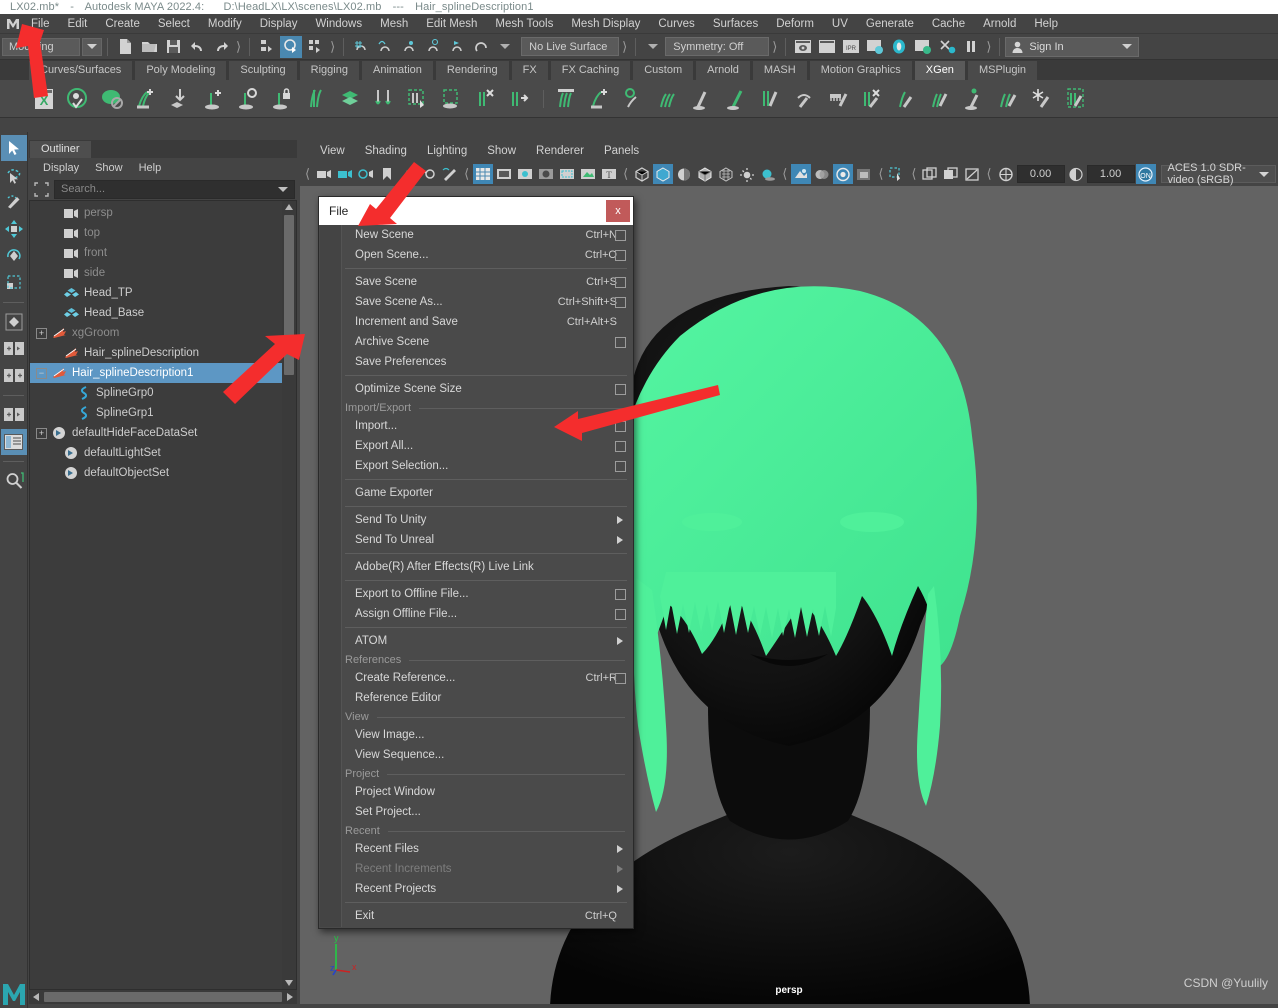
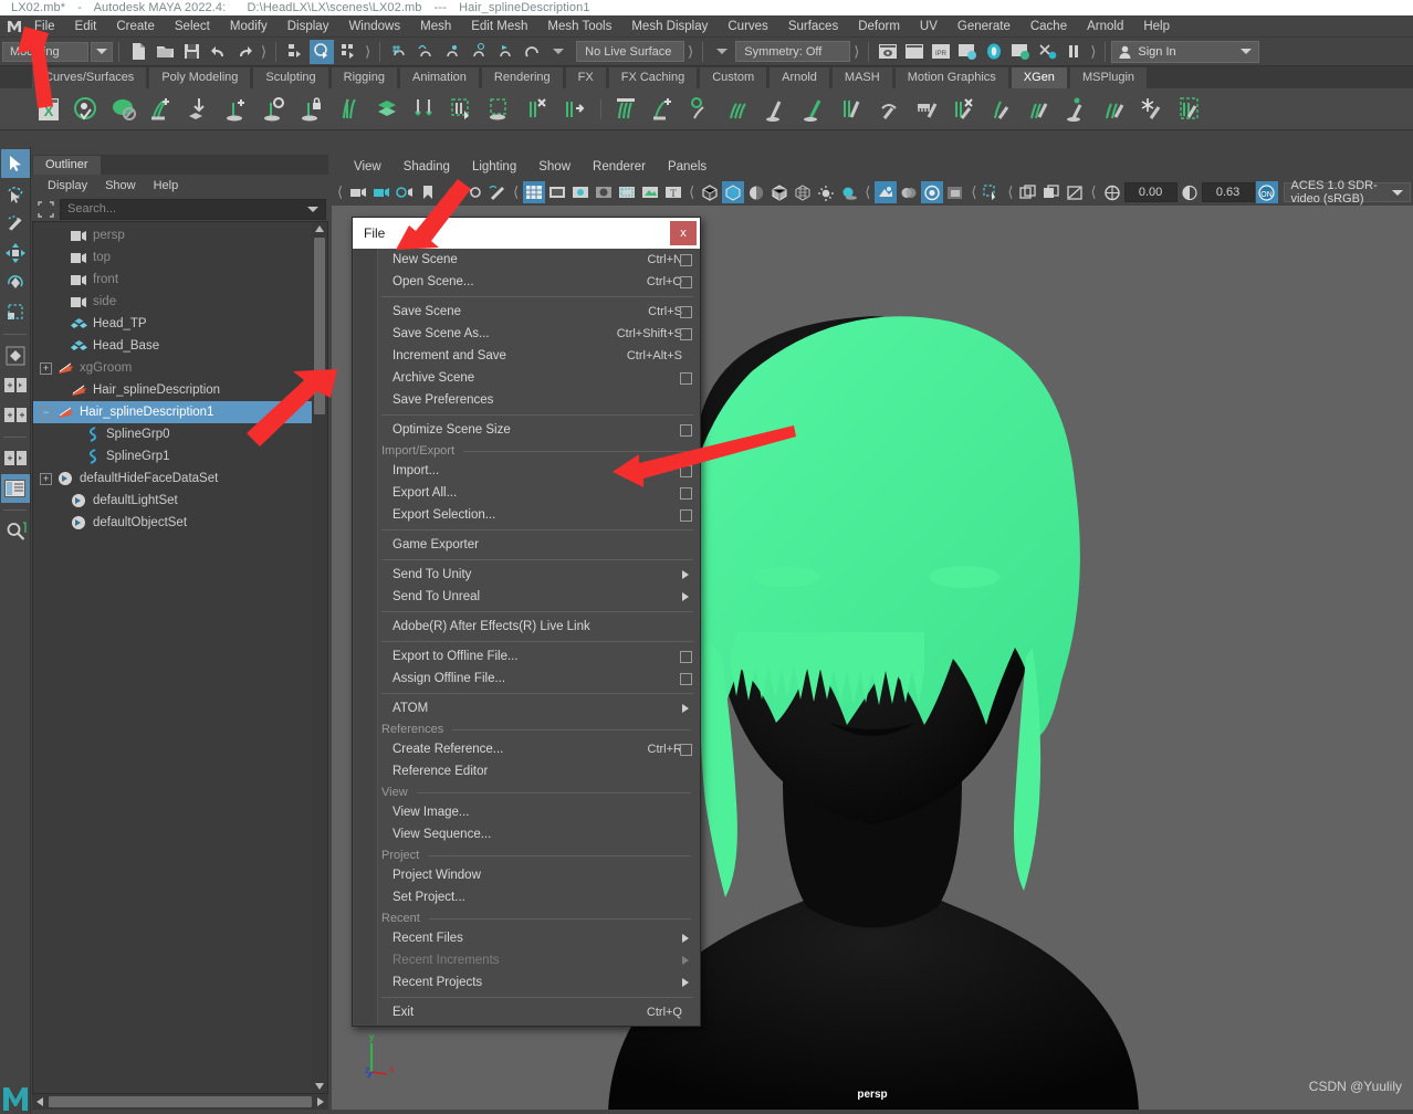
  LX02.mb* - Autodesk MAYA 2022.4: D:\HeadLX\LX\scenes\LX02.mb --- Hair_splineDescription1
  File
  Edit
  Create
  Select
  Modify
  Display
  Windows
  Mesh
  Edit Mesh
  Mesh Tools
  Mesh Display
  Curves
  Surfaces
  Deform
  UV
  Generate
  Cache
  Arnold
  Help
  ⟩
  ⟩
  No Live Surface
  ⟩
  Symmetry: Off
  ⟩
  ⟩
  Sign In
  urves/Surfaces
  Poly Modeling
  Sculpting
  Rigging
  Animation
  Rendering
  FX
  FX Caching
  Custom
  Arnold
  MASH
  Motion Graphics
  XGen
  MSPlugin
  X
  Outliner
  Display
  Show
  Help
  Search...
  persp
  top
  front
  side
  Head_TP
  Head_Base
  +
  xgGroom
  Hair_splineDescription
  −
  Hair_splineDescription1
  SplineGrp0
  SplineGrp1
  +
  defaultHideFaceDataSet
  defaultLightSet
  defaultObjectSet
  View
  Shading
  Lighting
  Show
  Renderer
  Panels
  ⟨
  ⟨
  T
  ⟨
  ⟨
  ⟨
  ⟨
  ⟨
  0.00
- 1.00
+ 0.63
  ACES 1.0 SDR-video (sRGB)
  y
  x
  z
  persp
  CSDN @Yuulily
  File
  x
  New Scene
  Ctrl+N
  Open Scene...
  Ctrl+O
  Save Scene
  Ctrl+S
  Save Scene As...
  Ctrl+Shift+S
  Increment and Save
  Ctrl+Alt+S
  Archive Scene
  Save Preferences
  Optimize Scene Size
  Import/Export
  Import...
  Export All...
  Export Selection...
  Game Exporter
  Send To Unity
  Send To Unreal
  Adobe(R) After Effects(R) Live Link
  Export to Offline File...
  Assign Offline File...
  ATOM
  References
  Create Reference...
  Ctrl+R
  Reference Editor
  View
  View Image...
  View Sequence...
  Project
  Project Window
  Set Project...
  Recent
  Recent Files
  Recent Increments
  Recent Projects
  Exit
  Ctrl+Q
